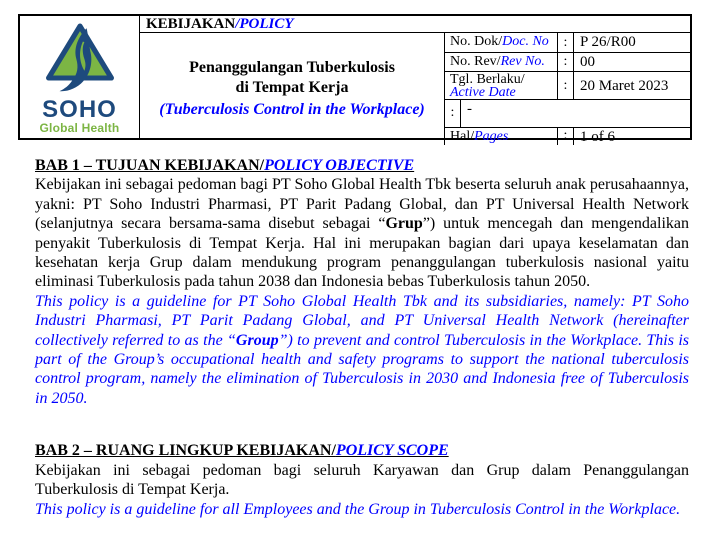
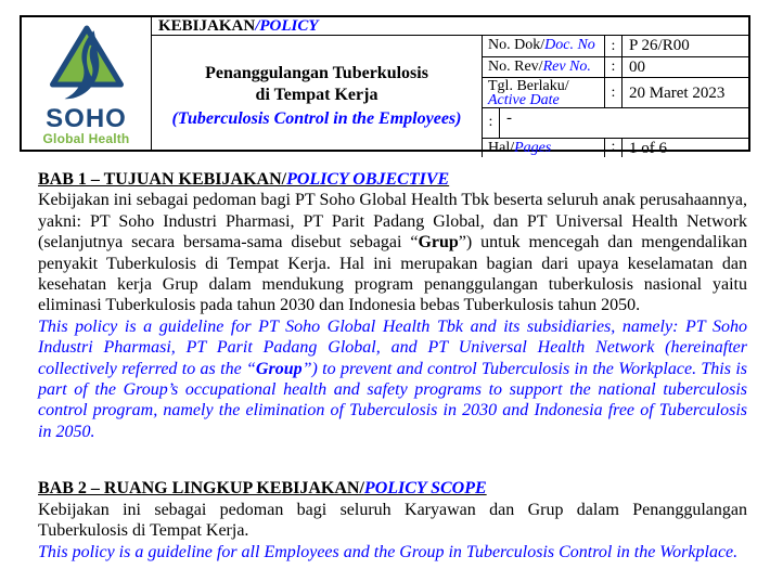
  SOHO
  Global Health
  KEBIJAKAN/POLICY
  Penanggulangan Tuberkulosis
  di Tempat Kerja
- (Tuberculosis Control in the Workplace)
+ (Tuberculosis Control in the Employees)
  No. Dok/Doc. No
  :
  P 26/R00
  No. Rev/Rev No.
  :
  00
  Tgl. Berlaku/
  Active Date
  :
  20 Maret 2023
  :
  -
  Hal/Pages
  :
  1 of 6
  BAB 1 – TUJUAN KEBIJAKAN/POLICY OBJECTIVE
- Kebijakan ini sebagai pedoman bagi PT Soho Global Health Tbk beserta seluruh anak perusahaannya, yakni: PT Soho Industri Pharmasi, PT Parit Padang Global, dan PT Universal Health Network (selanjutnya secara bersama-sama disebut sebagai “Grup”) untuk mencegah dan mengendalikan penyakit Tuberkulosis di Tempat Kerja. Hal ini merupakan bagian dari upaya keselamatan dan kesehatan kerja Grup dalam mendukung program penanggulangan tuberkulosis nasional yaitu eliminasi Tuberkulosis pada tahun 2038 dan Indonesia bebas Tuberkulosis tahun 2050.
+ Kebijakan ini sebagai pedoman bagi PT Soho Global Health Tbk beserta seluruh anak perusahaannya, yakni: PT Soho Industri Pharmasi, PT Parit Padang Global, dan PT Universal Health Network (selanjutnya secara bersama-sama disebut sebagai “Grup”) untuk mencegah dan mengendalikan penyakit Tuberkulosis di Tempat Kerja. Hal ini merupakan bagian dari upaya keselamatan dan kesehatan kerja Grup dalam mendukung program penanggulangan tuberkulosis nasional yaitu eliminasi Tuberkulosis pada tahun 2030 dan Indonesia bebas Tuberkulosis tahun 2050.
  This policy is a guideline for PT Soho Global Health Tbk and its subsidiaries, namely: PT Soho Industri Pharmasi, PT Parit Padang Global, and PT Universal Health Network (hereinafter collectively referred to as the “Group”) to prevent and control Tuberculosis in the Workplace. This is part of the Group’s occupational health and safety programs to support the national tuberculosis control program, namely the elimination of Tuberculosis in 2030 and Indonesia free of Tuberculosis in 2050.
  BAB 2 – RUANG LINGKUP KEBIJAKAN/POLICY SCOPE
  Kebijakan ini sebagai pedoman bagi seluruh Karyawan dan Grup dalam Penanggulangan Tuberkulosis di Tempat Kerja.
  This policy is a guideline for all Employees and the Group in Tuberculosis Control in the Workplace.
